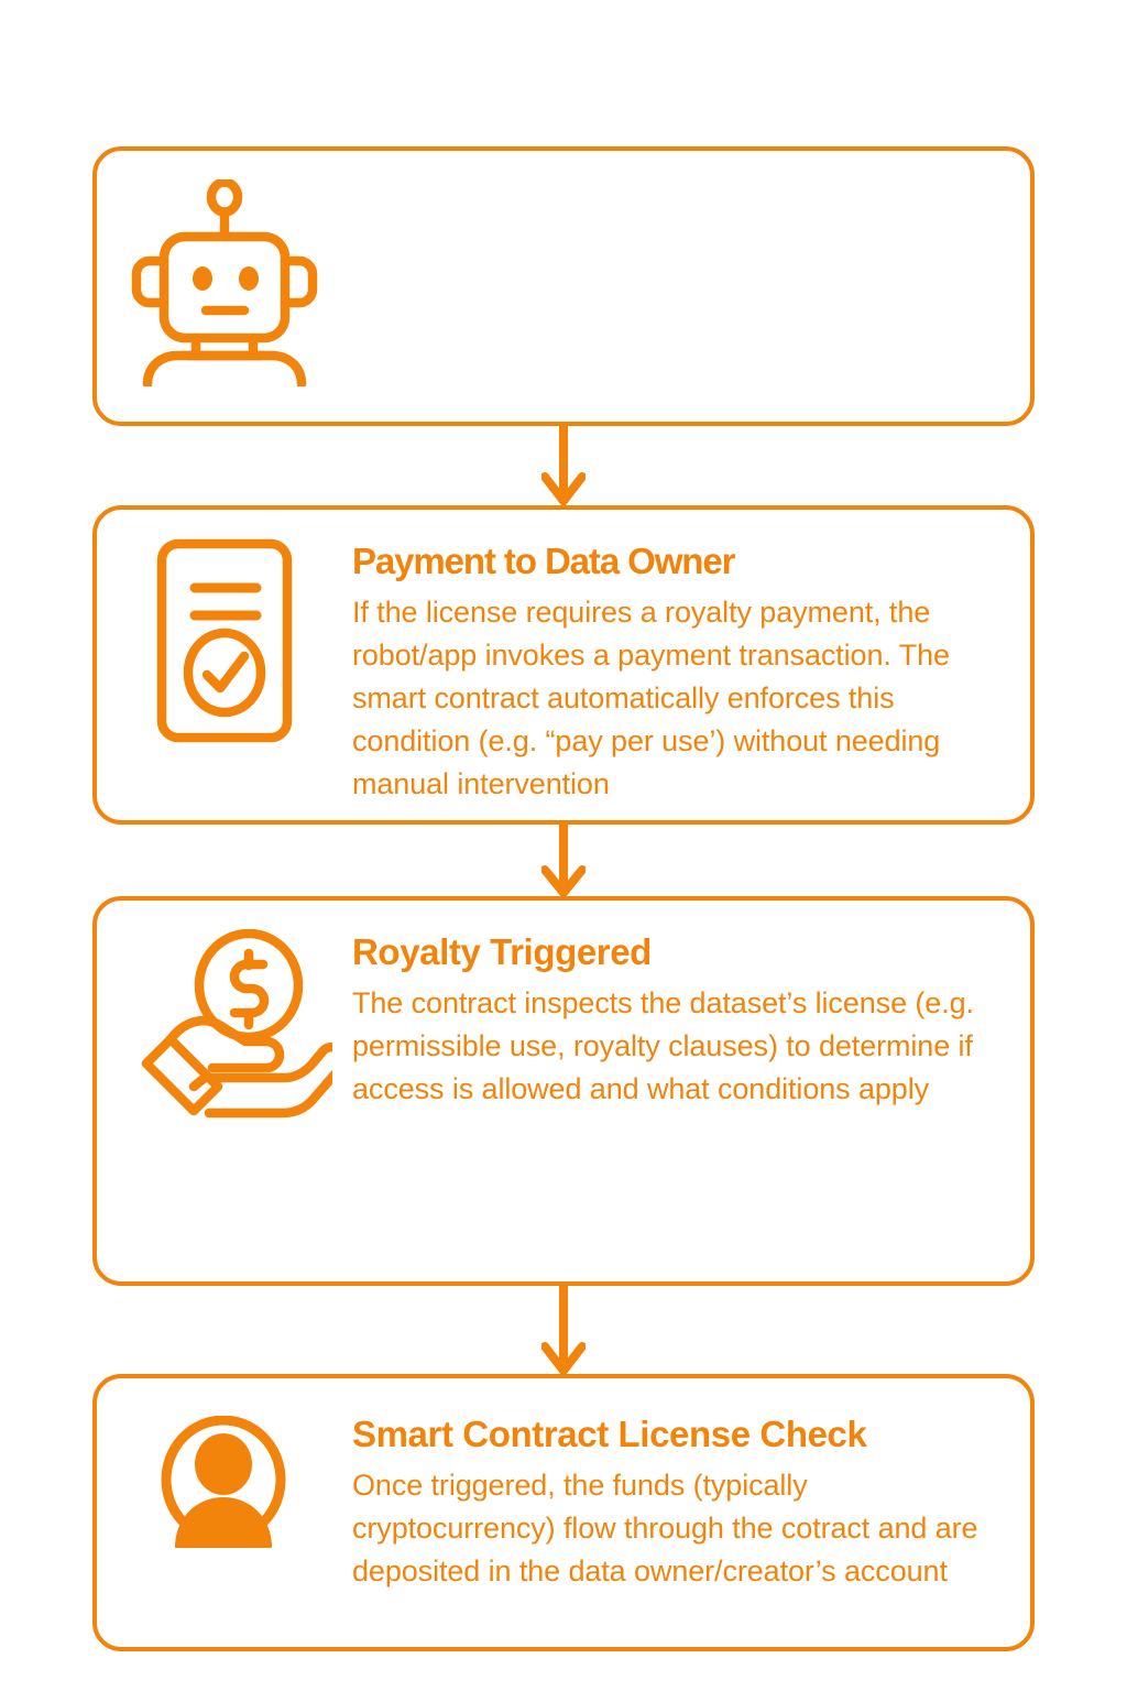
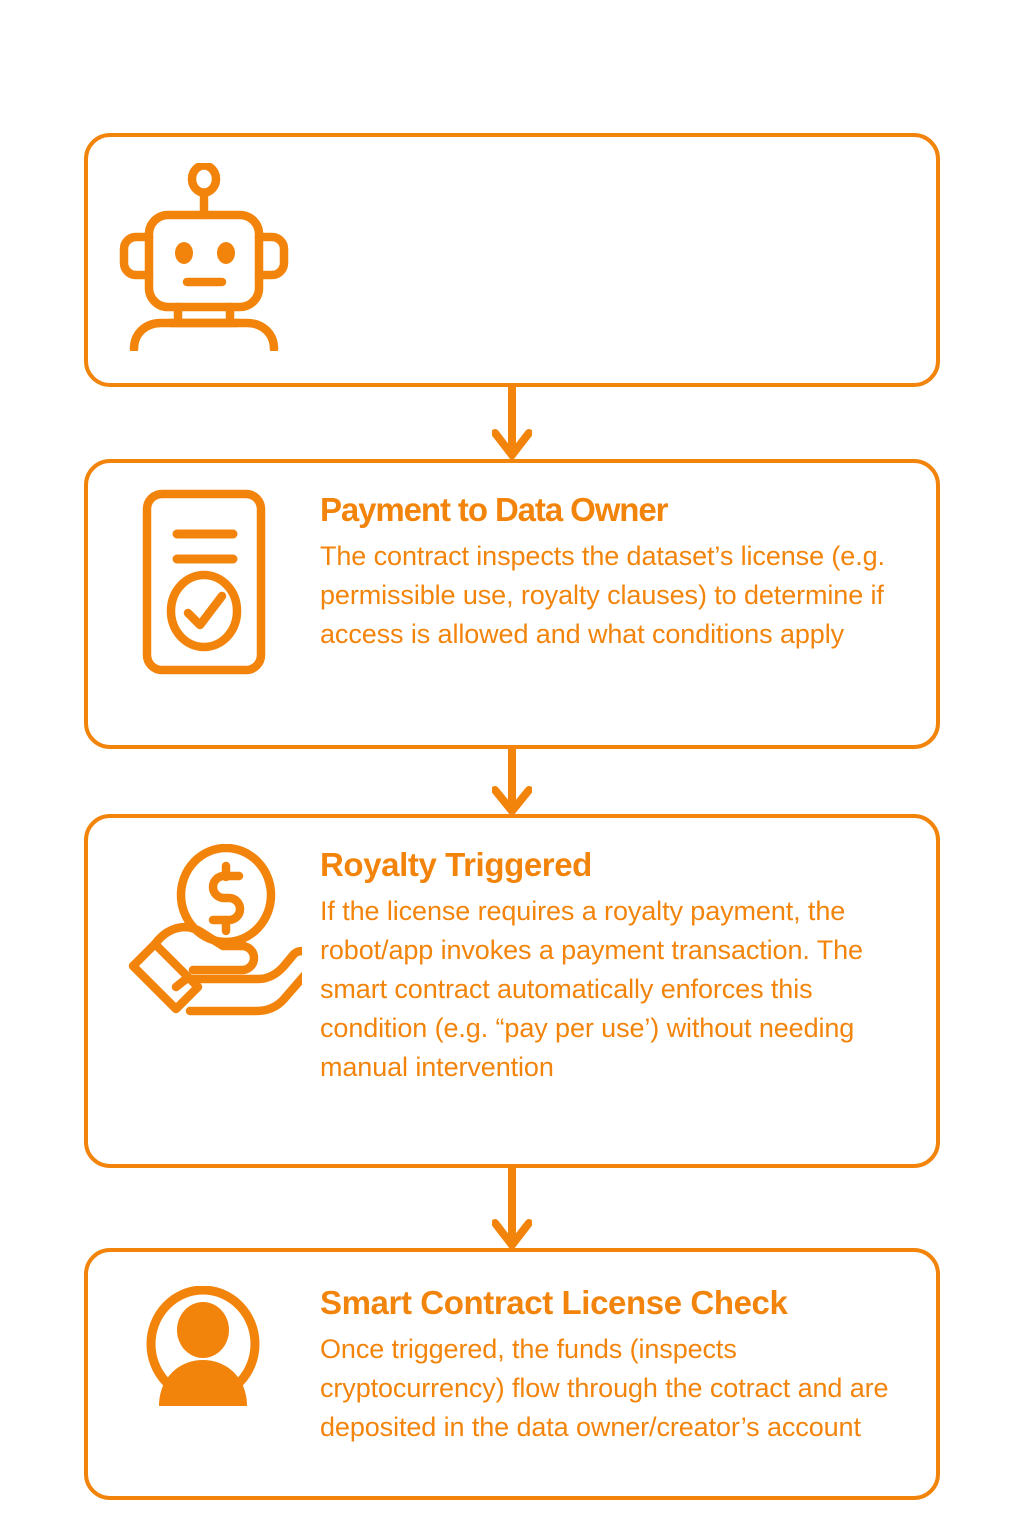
  Payment to Data Owner
- If the license requires a royalty payment, the robot/app invokes a payment transaction. The smart contract automatically enforces this condition (e.g. “pay per use’) without needing manual intervention
+ The contract inspects the dataset’s license (e.g. permissible use, royalty clauses) to determine if access is allowed and what conditions apply
  Royalty Triggered
- The contract inspects the dataset’s license (e.g. permissible use, royalty clauses) to determine if access is allowed and what conditions apply
+ If the license requires a royalty payment, the robot/app invokes a payment transaction. The smart contract automatically enforces this condition (e.g. “pay per use’) without needing manual intervention
  Smart Contract License Check
- Once triggered, the funds (typically cryptocurrency) flow through the cotract and are deposited in the data owner/creator’s account
+ Once triggered, the funds (inspects cryptocurrency) flow through the cotract and are deposited in the data owner/creator’s account
